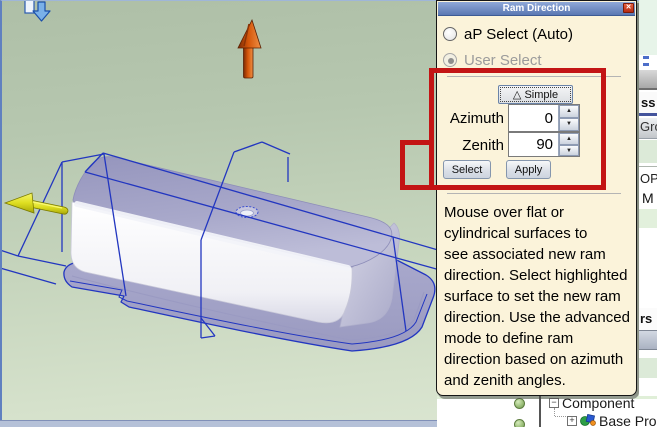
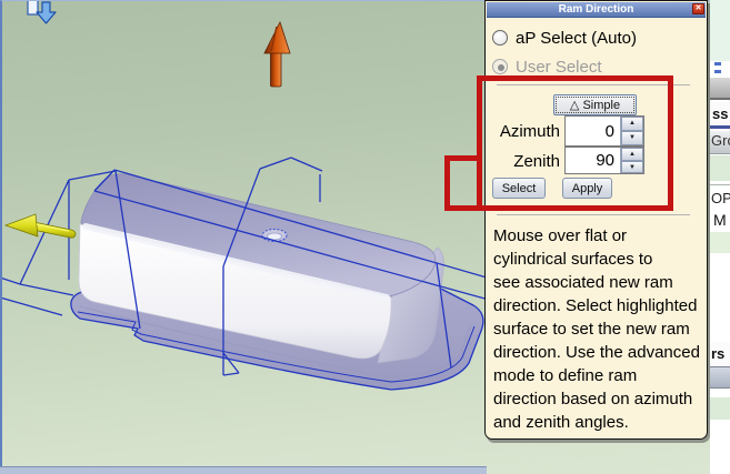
  ss
  OP
  M
  rs
- −
- Component
- +
- Base Pro
  Ram Direction
  aP Select (Auto)
  User Select
  △ Simple
  Azimuth
  0
  Zenith
  90
  Select
  Apply
  Mouse over flat or
  cylindrical surfaces to
  see associated new ram
  direction. Select highlighted
  surface to set the new ram
  direction. Use the advanced
  mode to define ram
  direction based on azimuth
  and zenith angles.
